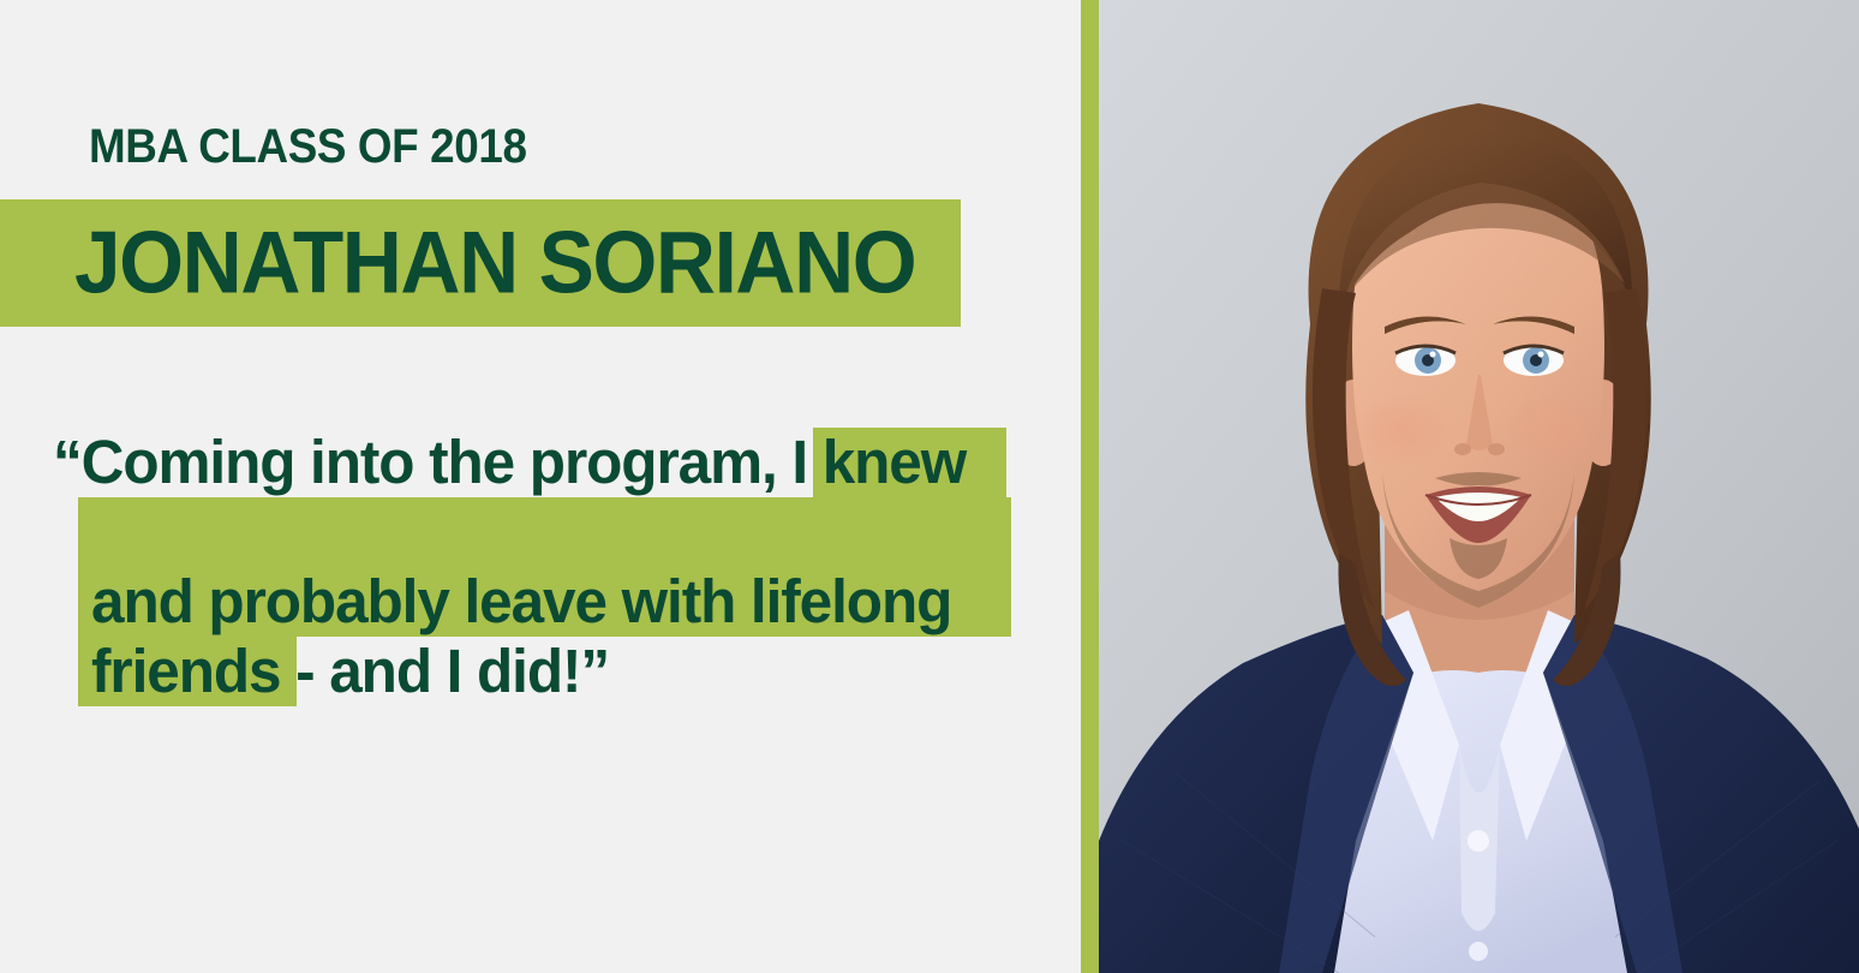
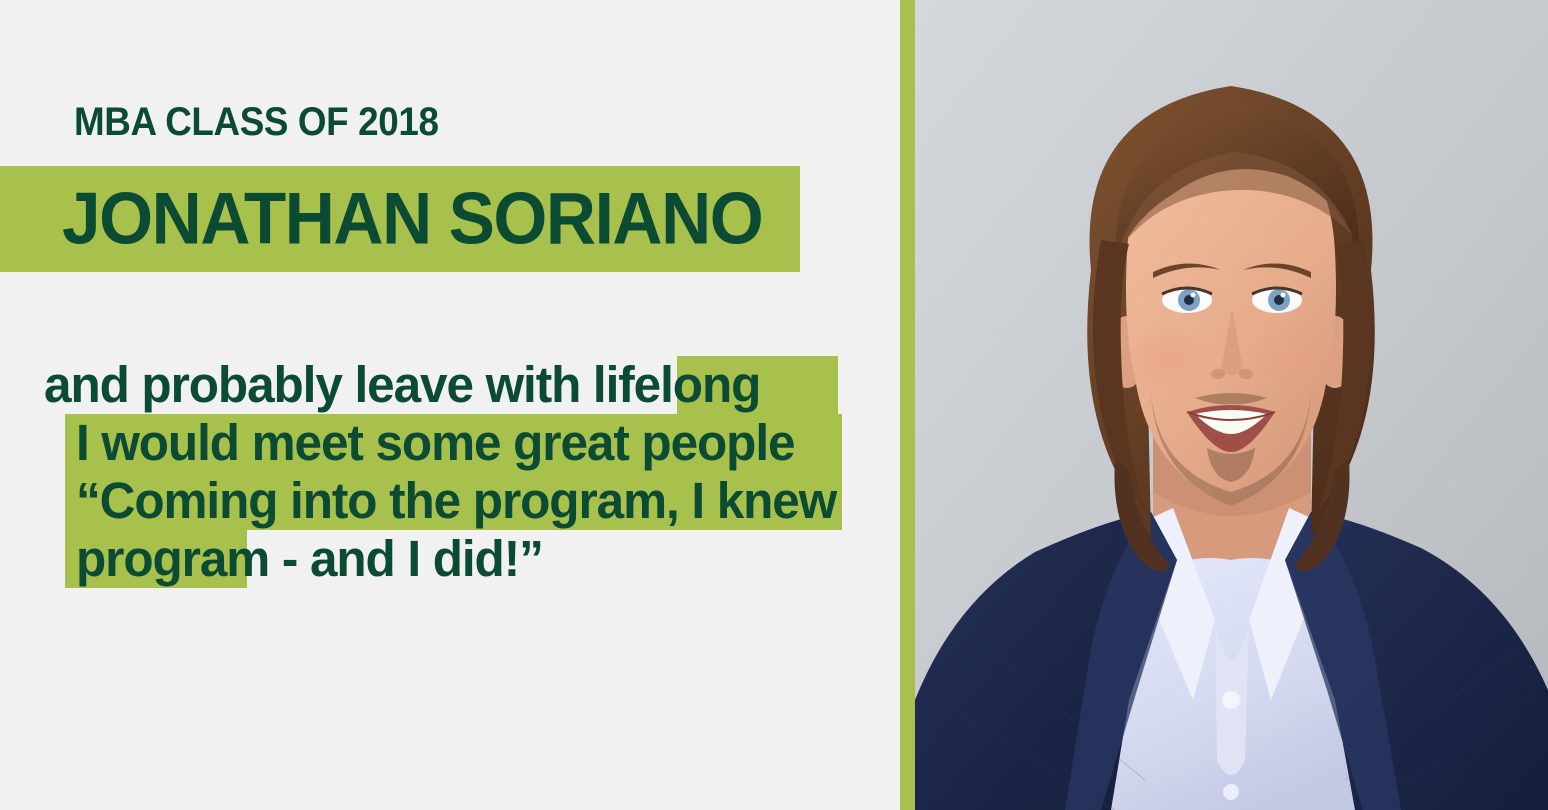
  MBA CLASS OF 2018
  JONATHAN SORIANO
- “Coming into the program, I knew
+ and probably leave with lifelong
+ I would meet some great people
- and probably leave with lifelong
+ “Coming into the program, I knew
- friends - and I did!”
+ program - and I did!”
